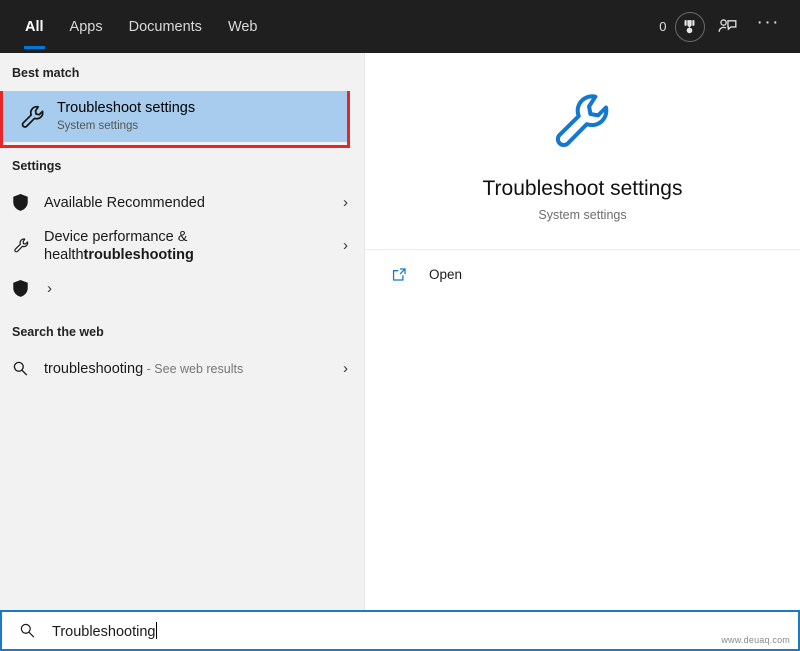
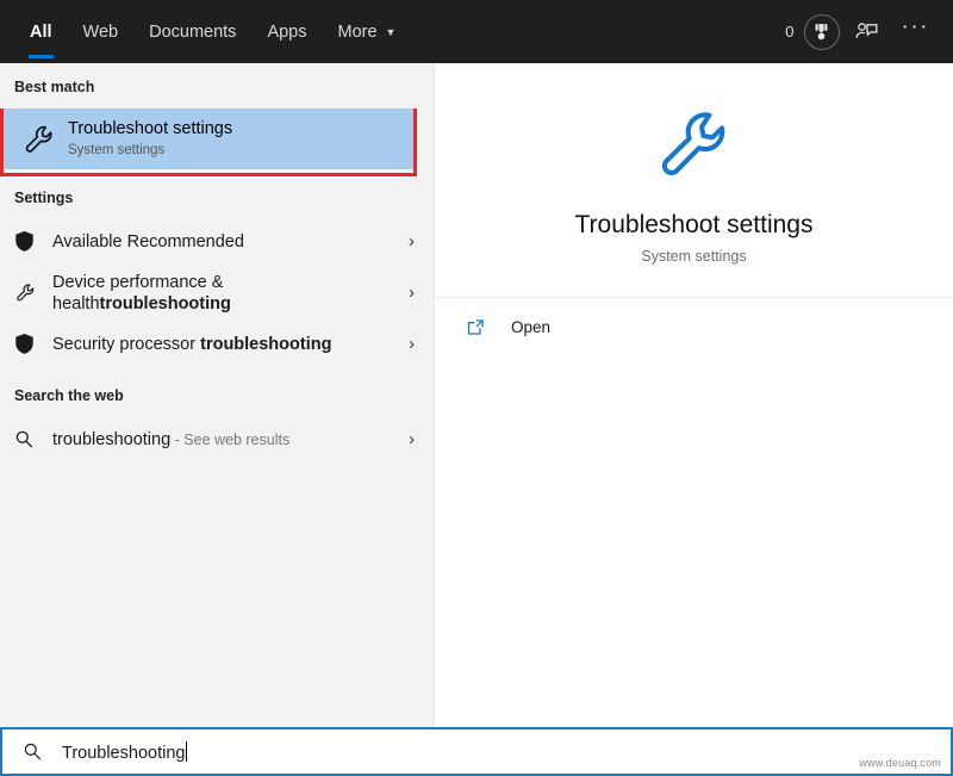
  All
- Apps
+ Web
  Documents
- Web
+ Apps
+ More
+ ▼
  0
  ···
  Best match
  Troubleshoot settings
  System settings
  Settings
  Available Recommended
  ›
  Device performance & healthtroubleshooting
  ›
+ Security processor troubleshooting
  ›
  Search the web
  troubleshooting - See web results
  ›
  Troubleshoot settings
  System settings
  Open
  Troubleshooting
  www.deuaq.com
